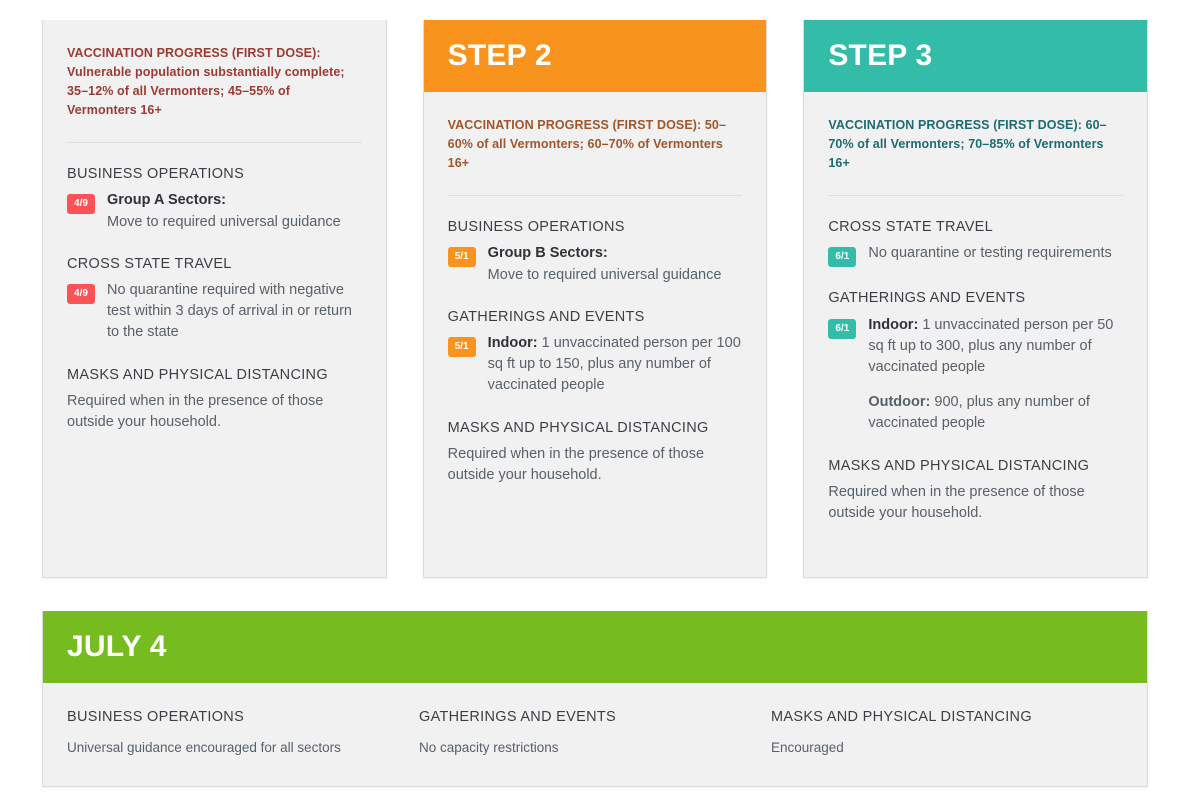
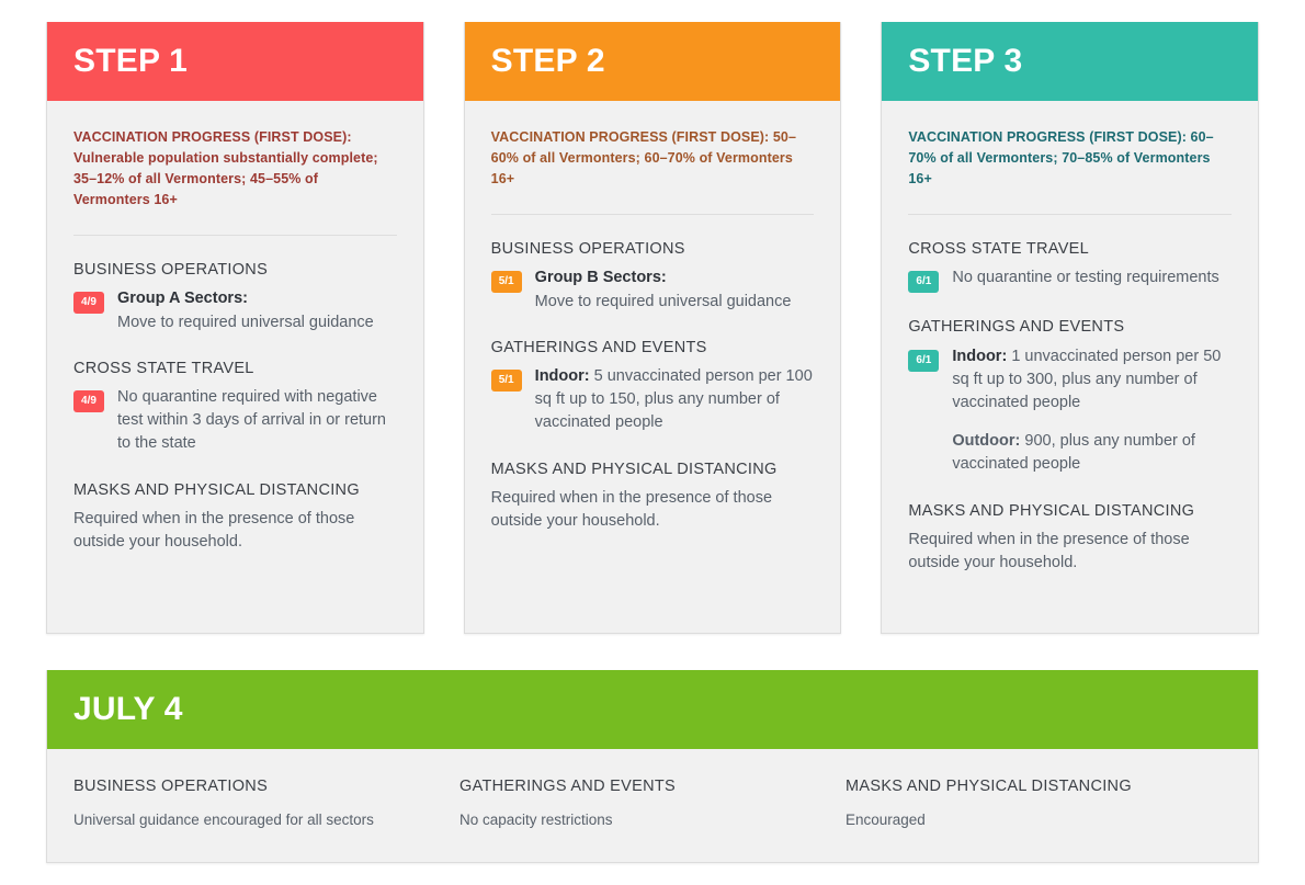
+ STEP 1
  VACCINATION PROGRESS (FIRST DOSE): Vulnerable population substantially complete; 35–12% of all Vermonters; 45–55% of Vermonters 16+
  BUSINESS OPERATIONS
  4/9
  Group A Sectors:
  Move to required universal guidance
  CROSS STATE TRAVEL
  4/9
  No quarantine required with negative test within 3 days of arrival in or return to the state
  MASKS AND PHYSICAL DISTANCING
  Required when in the presence of those outside your household.
  STEP 2
  VACCINATION PROGRESS (FIRST DOSE): 50–60% of all Vermonters; 60–70% of Vermonters 16+
  BUSINESS OPERATIONS
  5/1
  Group B Sectors:
  Move to required universal guidance
  GATHERINGS AND EVENTS
  5/1
- Indoor: 1 unvaccinated person per 100 sq ft up to 150, plus any number of vaccinated people
+ Indoor: 5 unvaccinated person per 100 sq ft up to 150, plus any number of vaccinated people
  MASKS AND PHYSICAL DISTANCING
  Required when in the presence of those outside your household.
  STEP 3
  VACCINATION PROGRESS (FIRST DOSE): 60–70% of all Vermonters; 70–85% of Vermonters 16+
  CROSS STATE TRAVEL
  6/1
  No quarantine or testing requirements
  GATHERINGS AND EVENTS
  6/1
  Indoor: 1 unvaccinated person per 50 sq ft up to 300, plus any number of vaccinated people
  Outdoor: 900, plus any number of vaccinated people
  MASKS AND PHYSICAL DISTANCING
  Required when in the presence of those outside your household.
  JULY 4
  BUSINESS OPERATIONS
  Universal guidance encouraged for all sectors
  GATHERINGS AND EVENTS
  No capacity restrictions
  MASKS AND PHYSICAL DISTANCING
  Encouraged
